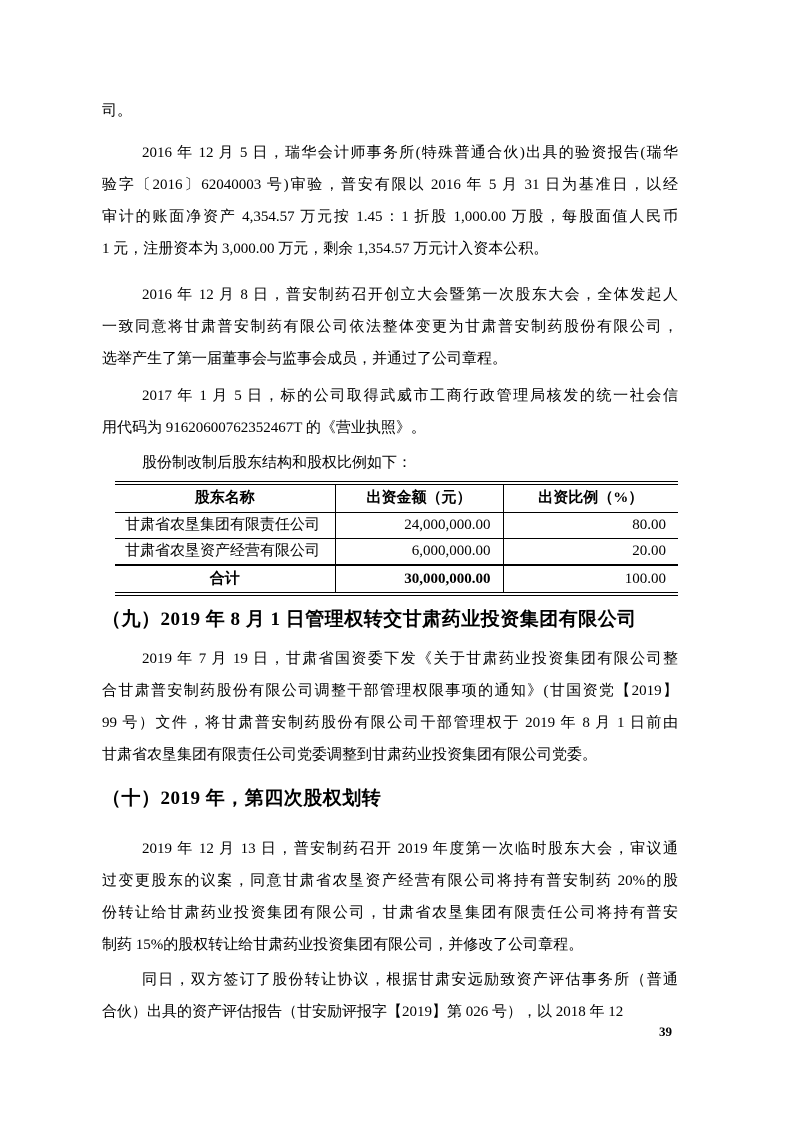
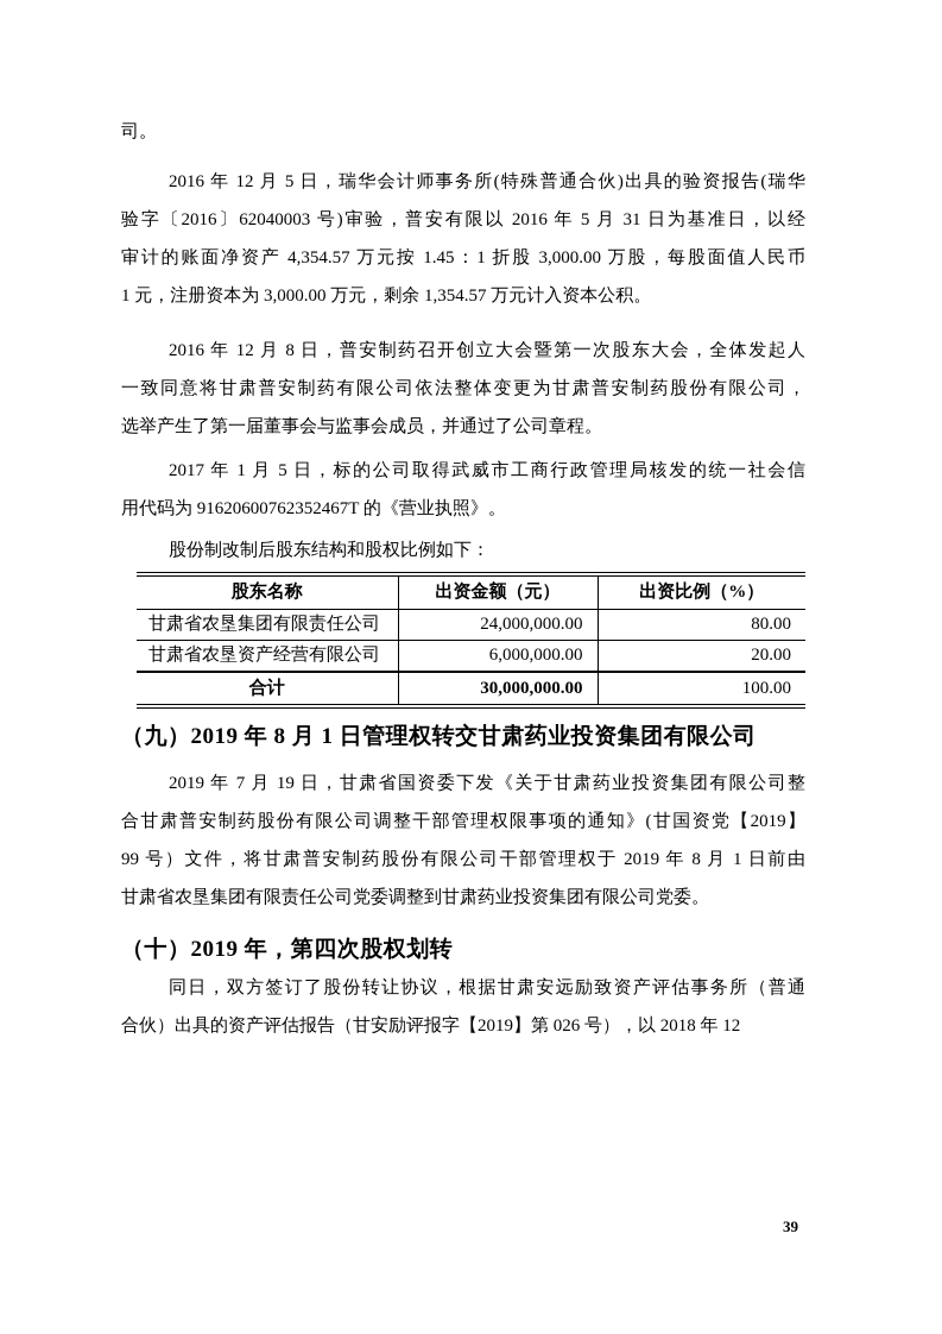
  司。
  2016 年 12 月 5 日，瑞华会计师事务所(特殊普通合伙)出具的验资报告(瑞华
  验字〔2016〕62040003 号)审验，普安有限以 2016 年 5 月 31 日为基准日，以经
- 审计的账面净资产 4,354.57 万元按 1.45：1 折股 1,000.00 万股，每股面值人民币
+ 审计的账面净资产 4,354.57 万元按 1.45：1 折股 3,000.00 万股，每股面值人民币
  1 元，注册资本为 3,000.00 万元，剩余 1,354.57 万元计入资本公积。
  2016 年 12 月 8 日，普安制药召开创立大会暨第一次股东大会，全体发起人
  一致同意将甘肃普安制药有限公司依法整体变更为甘肃普安制药股份有限公司，
  选举产生了第一届董事会与监事会成员，并通过了公司章程。
  2017 年 1 月 5 日，标的公司取得武威市工商行政管理局核发的统一社会信
  用代码为 91620600762352467T 的《营业执照》。
  股份制改制后股东结构和股权比例如下：
  股东名称	出资金额（元）	出资比例（%）
  甘肃省农垦集团有限责任公司	24,000,000.00	80.00
  甘肃省农垦资产经营有限公司	6,000,000.00	20.00
  合计	30,000,000.00	100.00
  （九）2019 年 8 月 1 日管理权转交甘肃药业投资集团有限公司
  2019 年 7 月 19 日，甘肃省国资委下发《关于甘肃药业投资集团有限公司整
  合甘肃普安制药股份有限公司调整干部管理权限事项的通知》(甘国资党【2019】
  99 号）文件，将甘肃普安制药股份有限公司干部管理权于 2019 年 8 月 1 日前由
  甘肃省农垦集团有限责任公司党委调整到甘肃药业投资集团有限公司党委。
  （十）2019 年，第四次股权划转
- 2019 年 12 月 13 日，普安制药召开 2019 年度第一次临时股东大会，审议通
- 过变更股东的议案，同意甘肃省农垦资产经营有限公司将持有普安制药 20%的股
- 份转让给甘肃药业投资集团有限公司，甘肃省农垦集团有限责任公司将持有普安
- 制药 15%的股权转让给甘肃药业投资集团有限公司，并修改了公司章程。
  同日，双方签订了股份转让协议，根据甘肃安远励致资产评估事务所（普通
  合伙）出具的资产评估报告（甘安励评报字【2019】第 026 号），以 2018 年 12
  39
